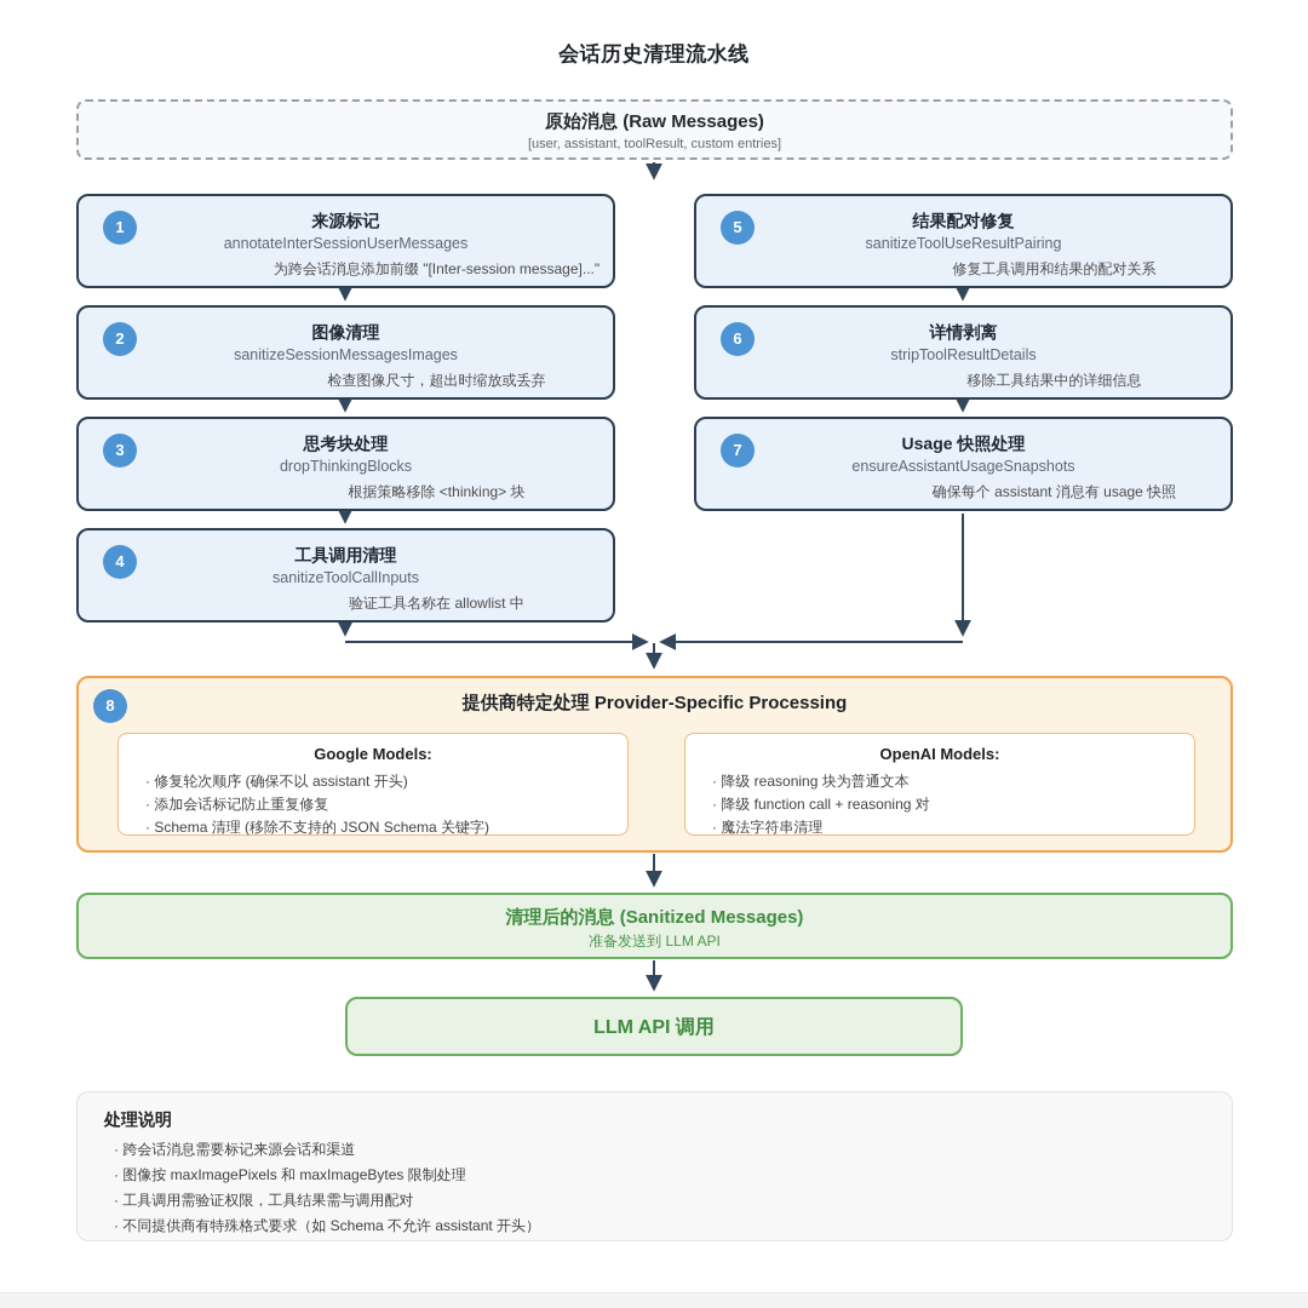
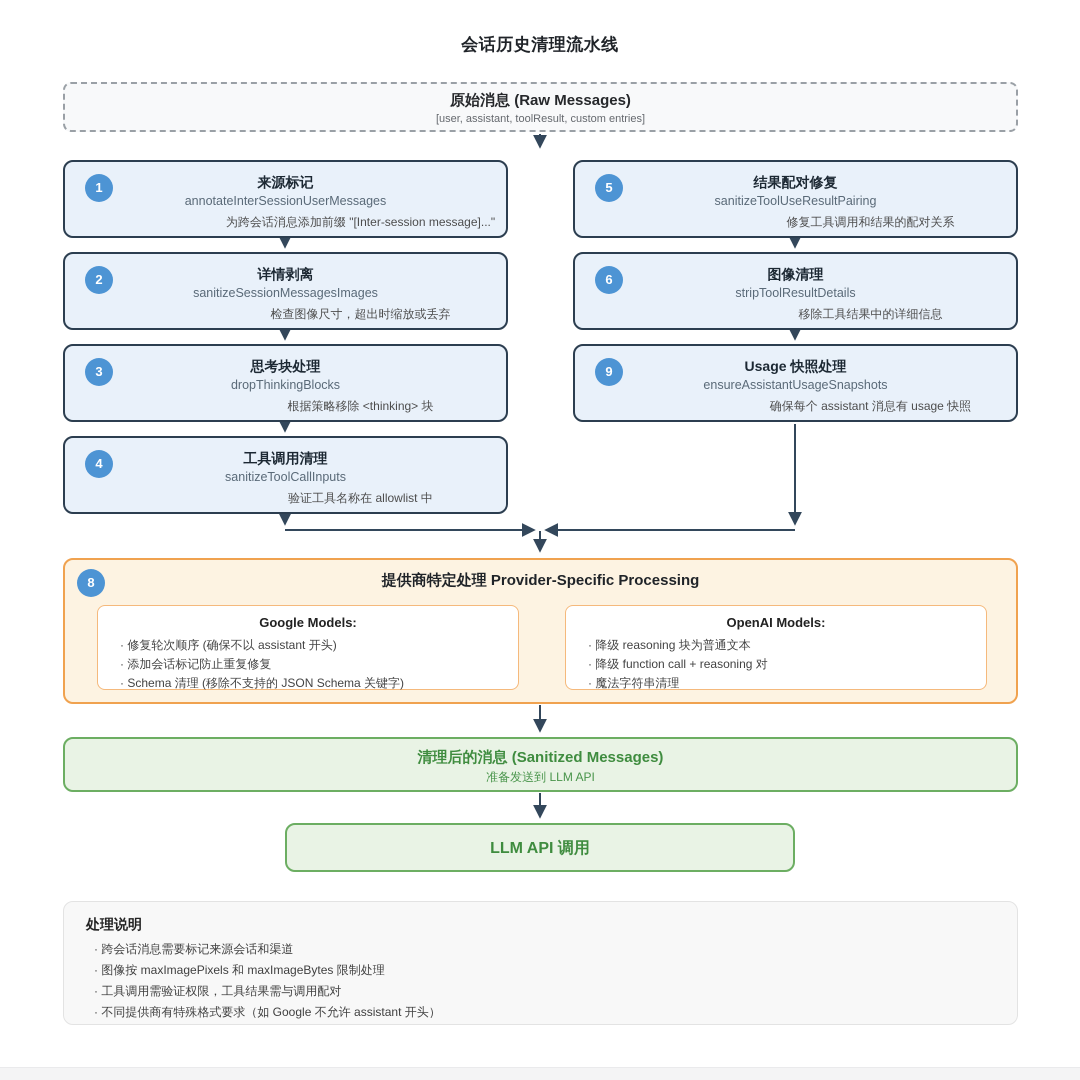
  会话历史清理流水线
  原始消息 (Raw Messages)
  [user, assistant, toolResult, custom entries]
  1
  来源标记
  annotateInterSessionUserMessages
  为跨会话消息添加前缀 "[Inter-session message]..."
  2
- 图像清理
+ 详情剥离
  sanitizeSessionMessagesImages
  检查图像尺寸，超出时缩放或丢弃
  3
  思考块处理
  dropThinkingBlocks
  根据策略移除 <thinking> 块
  4
  工具调用清理
  sanitizeToolCallInputs
  验证工具名称在 allowlist 中
  5
  结果配对修复
  sanitizeToolUseResultPairing
  修复工具调用和结果的配对关系
  6
- 详情剥离
+ 图像清理
  stripToolResultDetails
  移除工具结果中的详细信息
- 7
+ 9
  Usage 快照处理
  ensureAssistantUsageSnapshots
  确保每个 assistant 消息有 usage 快照
  8
  提供商特定处理 Provider-Specific Processing
  Google Models:
  修复轮次顺序 (确保不以 assistant 开头)
  添加会话标记防止重复修复
  Schema 清理 (移除不支持的 JSON Schema 关键字)
  OpenAI Models:
  降级 reasoning 块为普通文本
  降级 function call + reasoning 对
  魔法字符串清理
  清理后的消息 (Sanitized Messages)
  准备发送到 LLM API
  LLM API 调用
  处理说明
  跨会话消息需要标记来源会话和渠道
  图像按 maxImagePixels 和 maxImageBytes 限制处理
  工具调用需验证权限，工具结果需与调用配对
- 不同提供商有特殊格式要求（如 Schema 不允许 assistant 开头）
+ 不同提供商有特殊格式要求（如 Google 不允许 assistant 开头）
